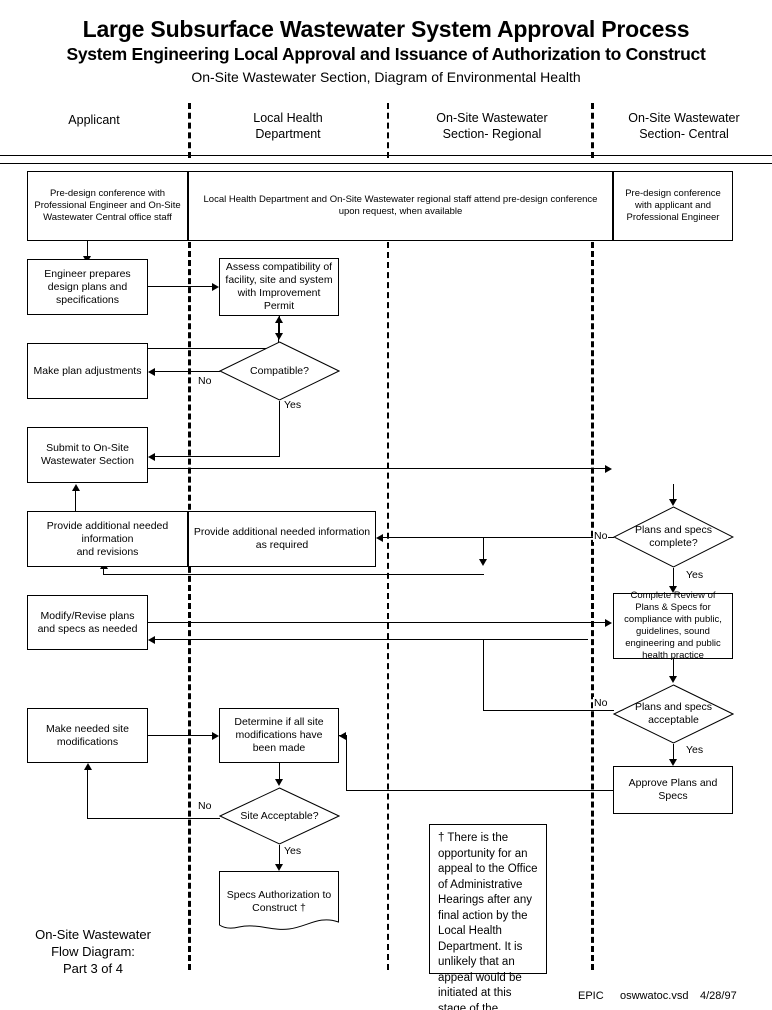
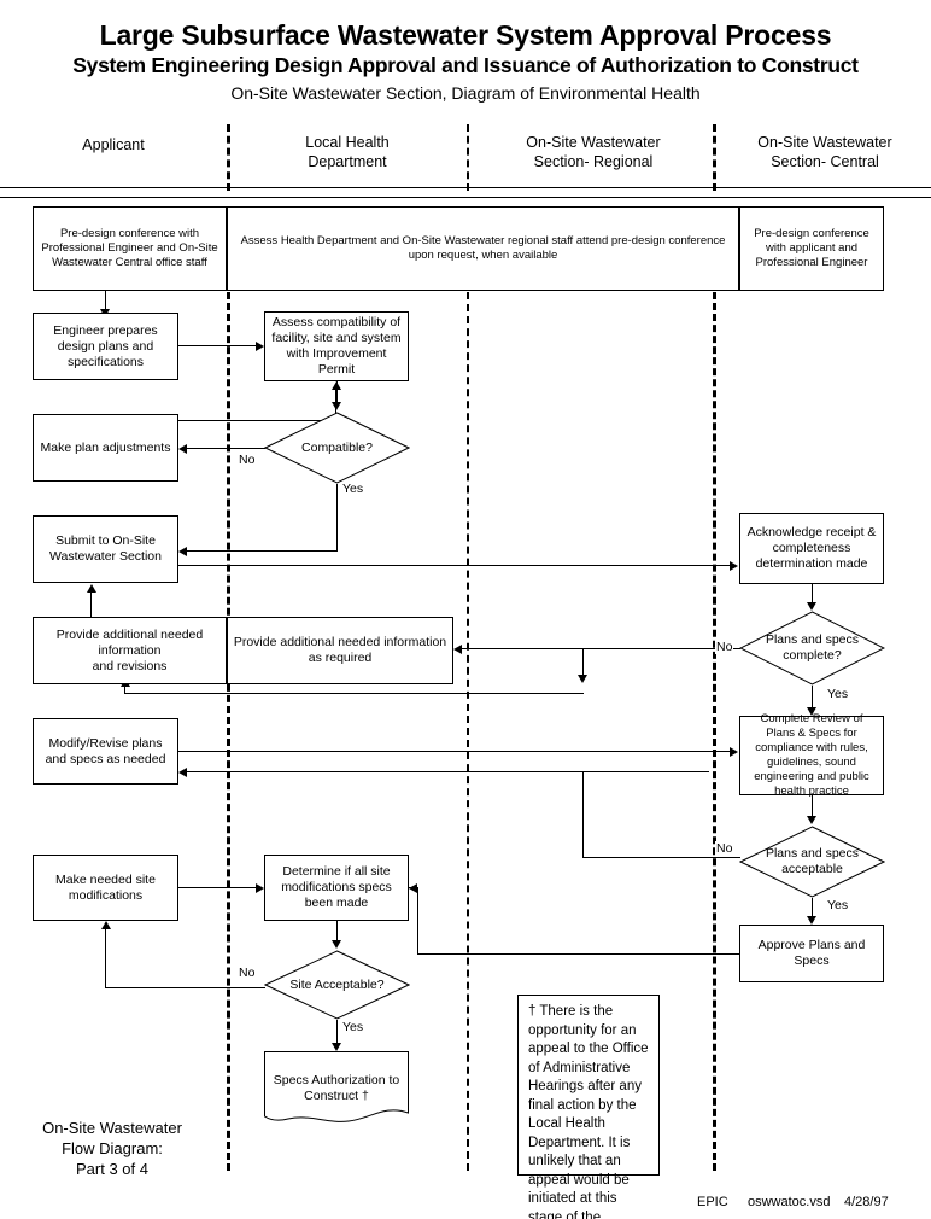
  Large Subsurface Wastewater System Approval Process
- System Engineering Local Approval and Issuance of Authorization to Construct
+ System Engineering Design Approval and Issuance of Authorization to Construct
  On-Site Wastewater Section, Diagram of Environmental Health
  Applicant
  Local Health
  Department
  On-Site Wastewater
  Section- Regional
  On-Site Wastewater
  Section- Central
  Pre-design conference with Professional Engineer and On-Site Wastewater Central office staff
- Local Health Department and On-Site Wastewater regional staff attend pre-design conference upon request, when available
+ Assess Health Department and On-Site Wastewater regional staff attend pre-design conference upon request, when available
  Pre-design conference with applicant and Professional Engineer
  Engineer prepares design plans and specifications
  Assess compatibility of facility, site and system with Improvement Permit
  Compatible?
  No
  Make plan adjustments
  Yes
  Submit to On-Site Wastewater Section
+ Acknowledge receipt & completeness determination made
  Plans and specs complete?
  No
  Provide additional needed information
  and revisions
  Provide additional needed information as required
  Yes
- Complete Review of Plans & Specs for compliance with public, guidelines, sound engineering and public health practice
+ Complete Review of Plans & Specs for compliance with rules, guidelines, sound engineering and public health practice
  Modify/Revise plans and specs as needed
  Plans and specs acceptable
  No
  Yes
  Make needed site modifications
- Determine if all site modifications have been made
+ Determine if all site modifications specs been made
  Approve Plans and Specs
  Site Acceptable?
  No
  Yes
  Specs Authorization to Construct †
  † There is the opportunity for an appeal to the Office of Administrative Hearings after any final action by the Local Health Department. It is unlikely that an appeal would be initiated at this stage of the
  On-Site Wastewater
  Flow Diagram:
  Part 3 of 4
  EPIC
  oswwatoc.vsd
  4/28/97
